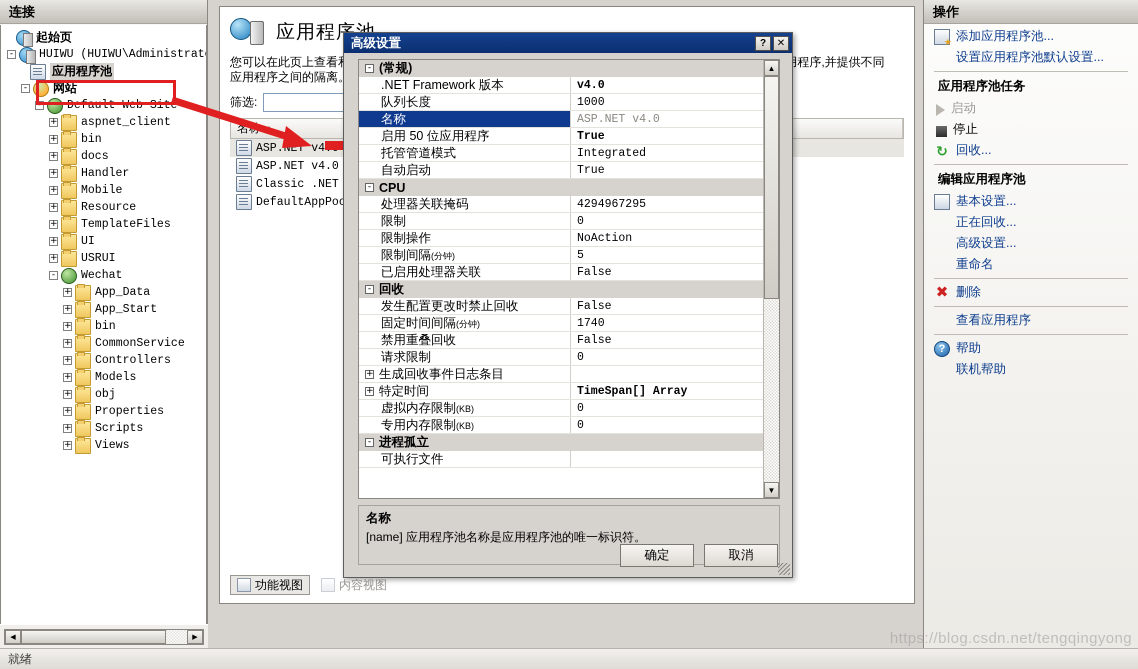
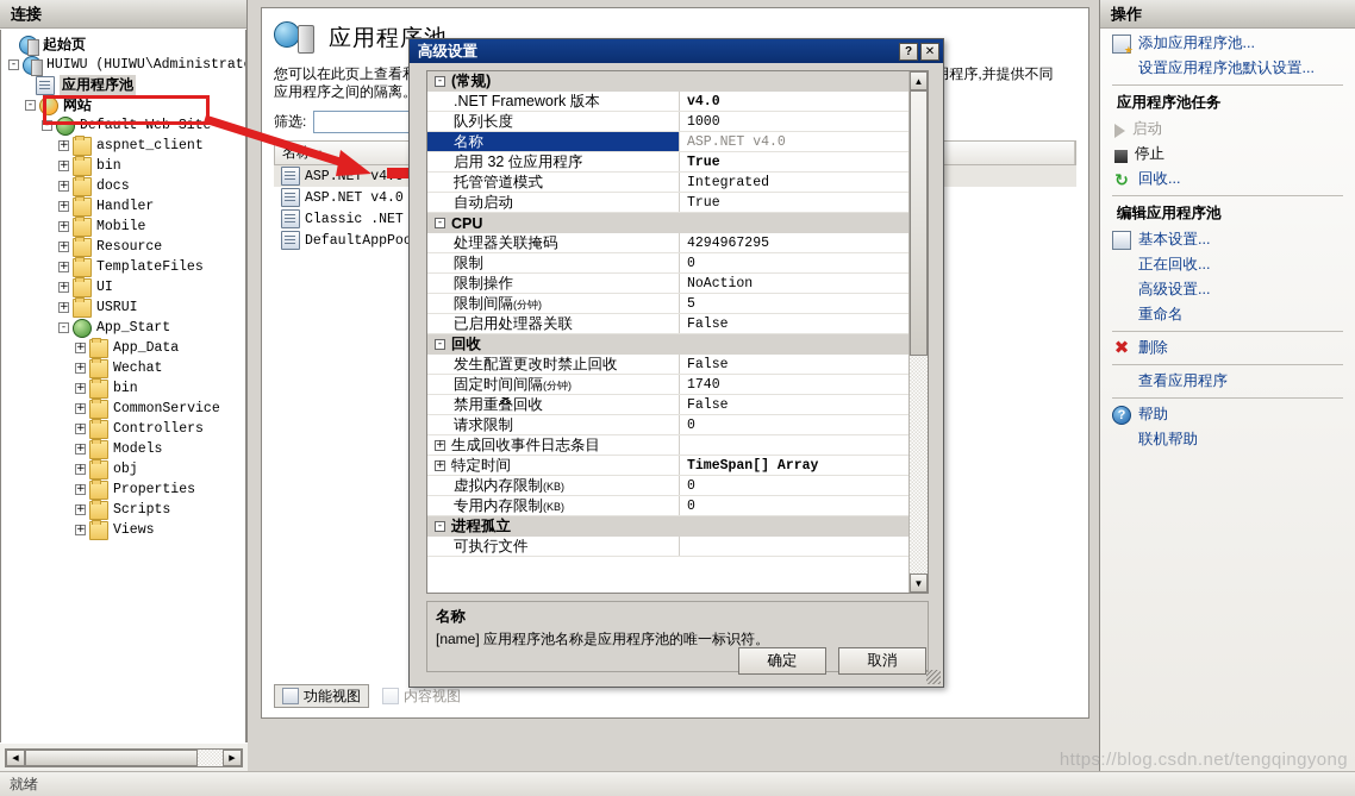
  连接
  起始页
  -
  HUIWU (HUIWU\Administrat
  应用程序池
  -
  网站
  -
  Default Web Site
  +
  aspnet_client
  +
  bin
  +
  docs
  +
  Handler
  +
  Mobile
  +
  Resource
  +
  TemplateFiles
  +
  UI
  +
  USRUI
  -
- Wechat
+ App_Start
  +
  App_Data
  +
- App_Start
+ Wechat
  +
  bin
  +
  CommonService
  +
  Controllers
  +
  Models
  +
  obj
  +
  Properties
  +
  Scripts
  +
  Views
  筛选:
  ASP.NET v4
  ASP.NET v4.0
  Classic .NET
  DefaultAppPo
  功能视图
  内容视图
  操作
  添加应用程序池...
  设置应用程序池默认设置...
  应用程序池任务
  启动
  停止
  ↻
  回收...
  编辑应用程序池
  基本设置...
  正在回收...
  高级设置...
  重命名
  ✖
  删除
  查看应用程序
  ?
  帮助
  联机帮助
  就绪
  高级设置
  ?
  ✕
  -
  (常规)
  .NET Framework 版本
  v4.0
  队列长度
  1000
  名称
  ASP.NET v4.0
- 启用 50 位应用程序
+ 启用 32 位应用程序
  True
  托管管道模式
  Integrated
  自动启动
  True
  -
  CPU
  处理器关联掩码
  4294967295
  限制
  0
  限制操作
  NoAction
  限制间隔(分钟)
  5
  已启用处理器关联
  False
  -
  回收
  发生配置更改时禁止回收
  False
  固定时间间隔(分钟)
  1740
  禁用重叠回收
  False
  请求限制
  0
  +
  生成回收事件日志条目
  +
  特定时间
  TimeSpan[] Array
  虚拟内存限制(KB)
  0
  专用内存限制(KB)
  0
  -
  进程孤立
  可执行文件
  ▲
  ▼
  名称
  [name] 应用程序池名称是应用程序池的唯一标识符。
  确定
  取消
  https://blog.csdn.net/tengqingyong
